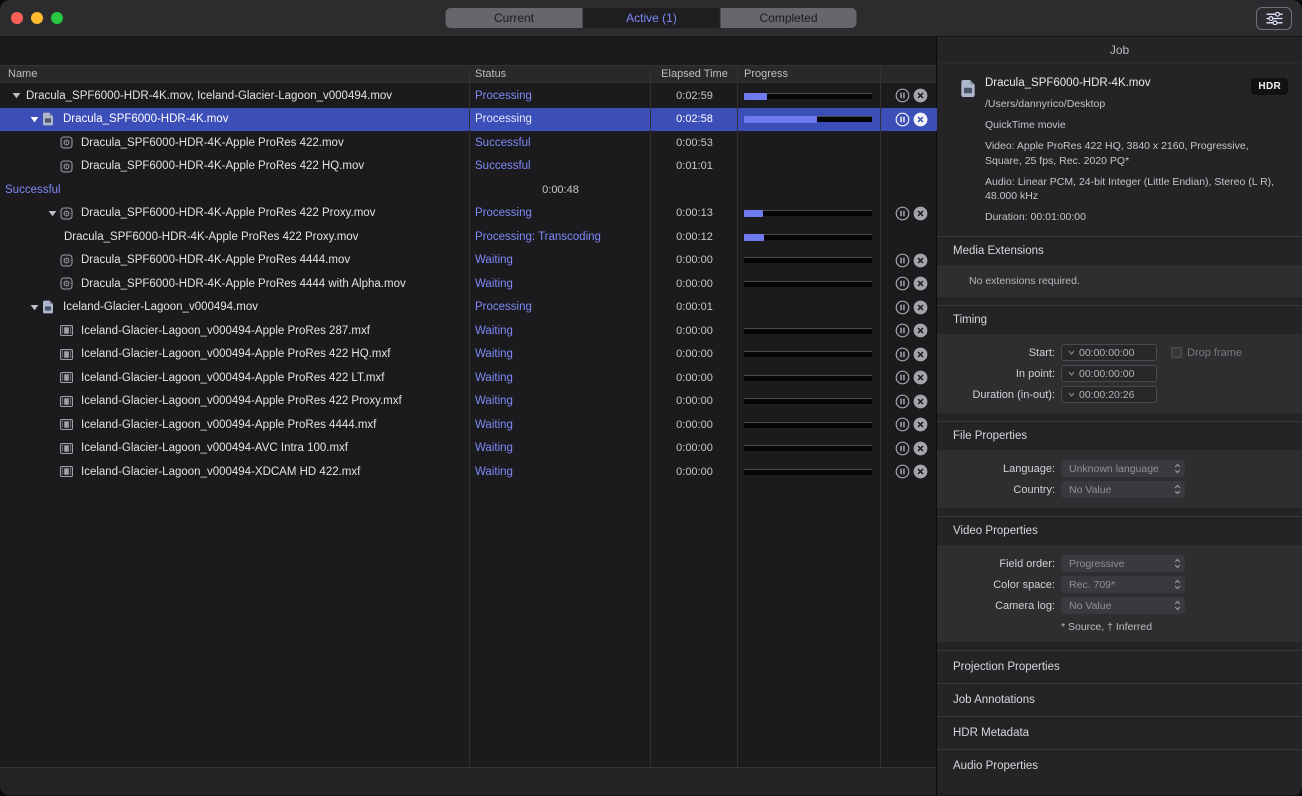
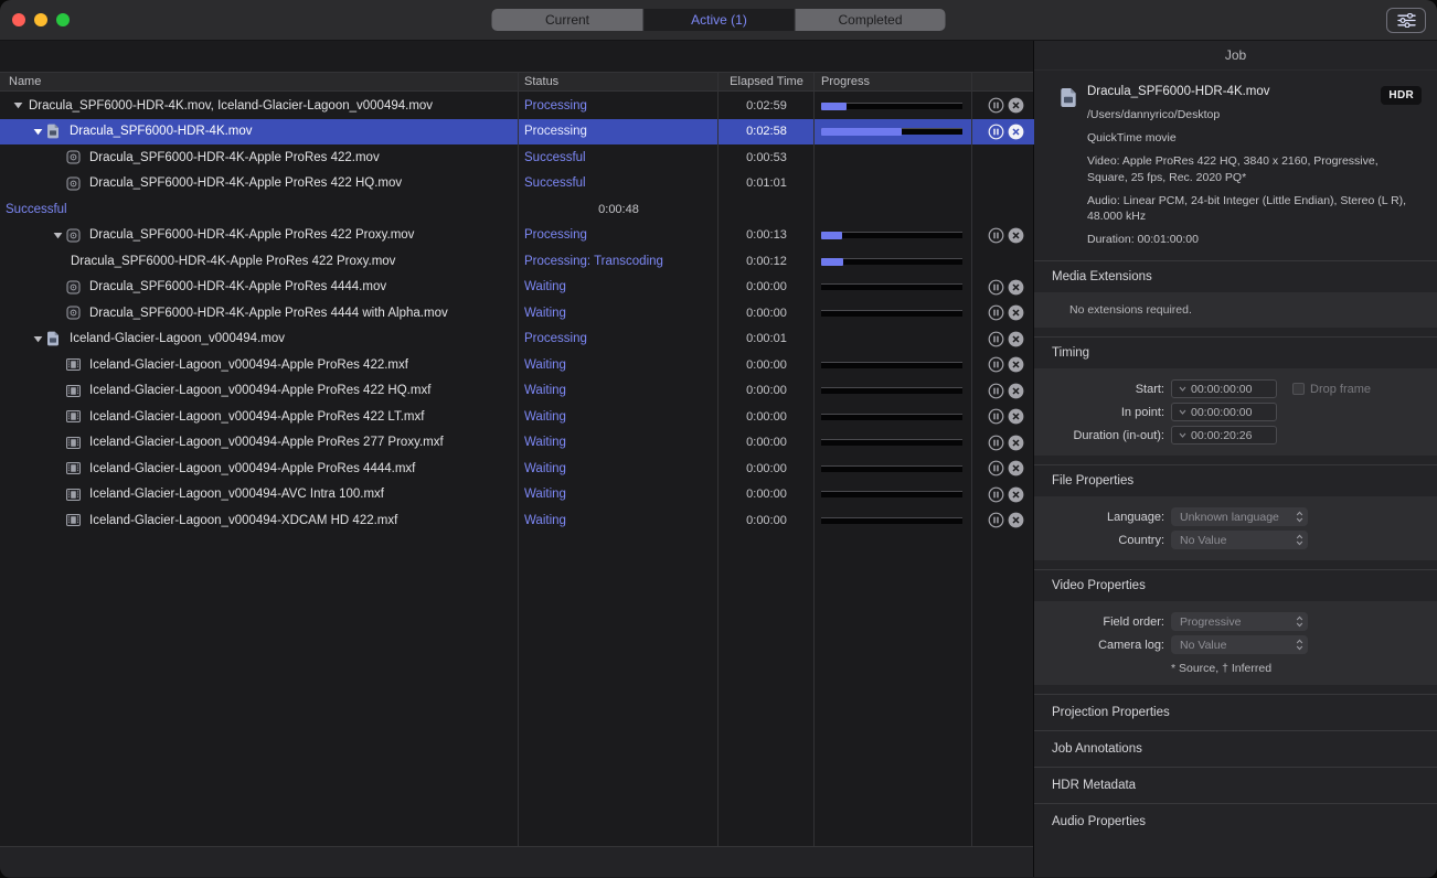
  Current
  Active (1)
  Completed
  Name
  Status
  Elapsed Time
  Progress
  Dracula_SPF6000-HDR-4K.mov, Iceland-Glacier-Lagoon_v000494.mov
  Processing
  0:02:59
  Dracula_SPF6000-HDR-4K.mov
  Processing
  0:02:58
  Dracula_SPF6000-HDR-4K-Apple ProRes 422.mov
  Successful
  0:00:53
  Dracula_SPF6000-HDR-4K-Apple ProRes 422 HQ.mov
  Successful
  0:01:01
  Successful
  0:00:48
  Dracula_SPF6000-HDR-4K-Apple ProRes 422 Proxy.mov
  Processing
  0:00:13
  Dracula_SPF6000-HDR-4K-Apple ProRes 422 Proxy.mov
  Processing: Transcoding
  0:00:12
  Dracula_SPF6000-HDR-4K-Apple ProRes 4444.mov
  Waiting
  0:00:00
  Dracula_SPF6000-HDR-4K-Apple ProRes 4444 with Alpha.mov
  Waiting
  0:00:00
  Iceland-Glacier-Lagoon_v000494.mov
  Processing
  0:00:01
- Iceland-Glacier-Lagoon_v000494-Apple ProRes 287.mxf
+ Iceland-Glacier-Lagoon_v000494-Apple ProRes 422.mxf
  Waiting
  0:00:00
  Iceland-Glacier-Lagoon_v000494-Apple ProRes 422 HQ.mxf
  Waiting
  0:00:00
  Iceland-Glacier-Lagoon_v000494-Apple ProRes 422 LT.mxf
  Waiting
  0:00:00
- Iceland-Glacier-Lagoon_v000494-Apple ProRes 422 Proxy.mxf
+ Iceland-Glacier-Lagoon_v000494-Apple ProRes 277 Proxy.mxf
  Waiting
  0:00:00
  Iceland-Glacier-Lagoon_v000494-Apple ProRes 4444.mxf
  Waiting
  0:00:00
  Iceland-Glacier-Lagoon_v000494-AVC Intra 100.mxf
  Waiting
  0:00:00
  Iceland-Glacier-Lagoon_v000494-XDCAM HD 422.mxf
  Waiting
  0:00:00
  Job
  Dracula_SPF6000-HDR-4K.mov
  HDR
  /Users/dannyrico/Desktop
  QuickTime movie
  Video: Apple ProRes 422 HQ, 3840 x 2160, Progressive, Square, 25 fps, Rec. 2020 PQ*
  Audio: Linear PCM, 24-bit Integer (Little Endian), Stereo (L R), 48.000 kHz
  Duration: 00:01:00:00
  Media Extensions
  No extensions required.
  Timing
  Start:
  00:00:00:00
  Drop frame
  In point:
  00:00:00:00
  Duration (in-out):
  00:00:20:26
  File Properties
  Language:
  Unknown language
  Country:
  No Value
  Video Properties
  Field order:
  Progressive
- Color space:
- Rec. 709*
  Camera log:
  No Value
  * Source, † Inferred
  Projection Properties
  Job Annotations
  HDR Metadata
  Audio Properties
